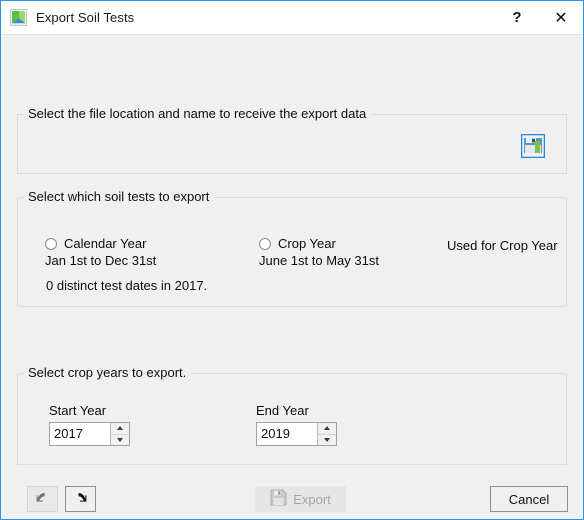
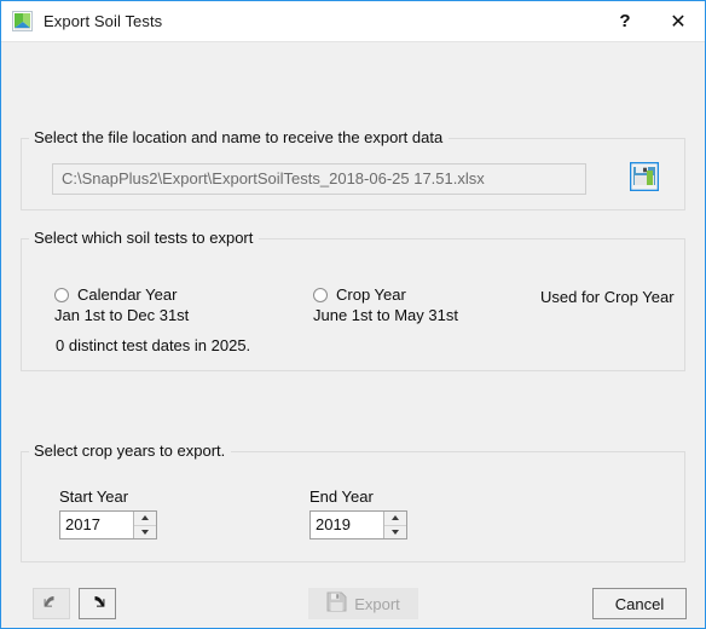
  Export Soil Tests
  ?
  ✕
  Select the file location and name to receive the export data
+ C:\SnapPlus2\Export\ExportSoilTests_2018-06-25 17.51.xlsx
  Select which soil tests to export
  Calendar Year
  Jan 1st to Dec 31st
  Crop Year
  June 1st to May 31st
  Used for Crop Year
- 0 distinct test dates in 2017.
+ 0 distinct test dates in 2025.
  Select crop years to export.
  Start Year
  2017
  End Year
  2019
  Export
  Cancel
